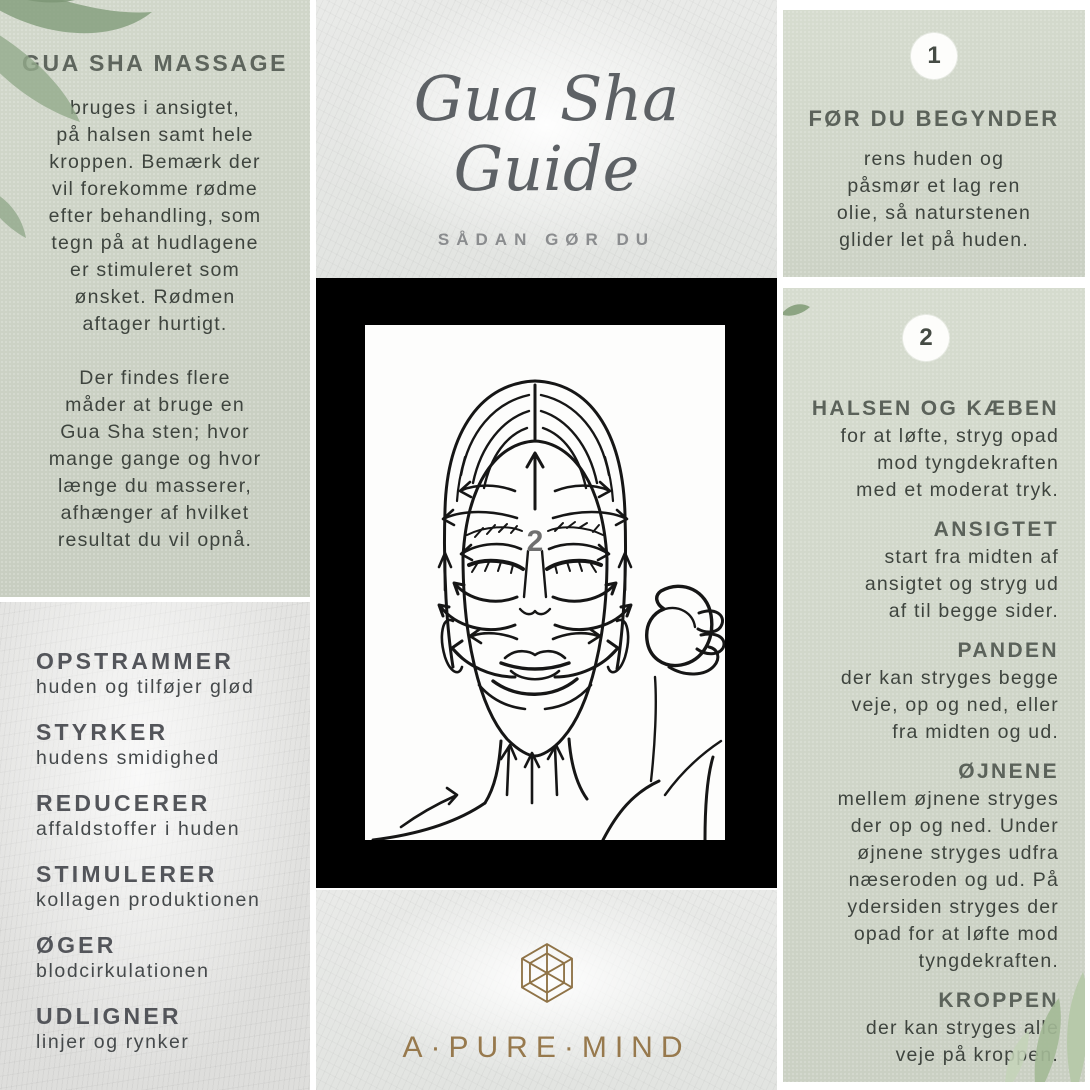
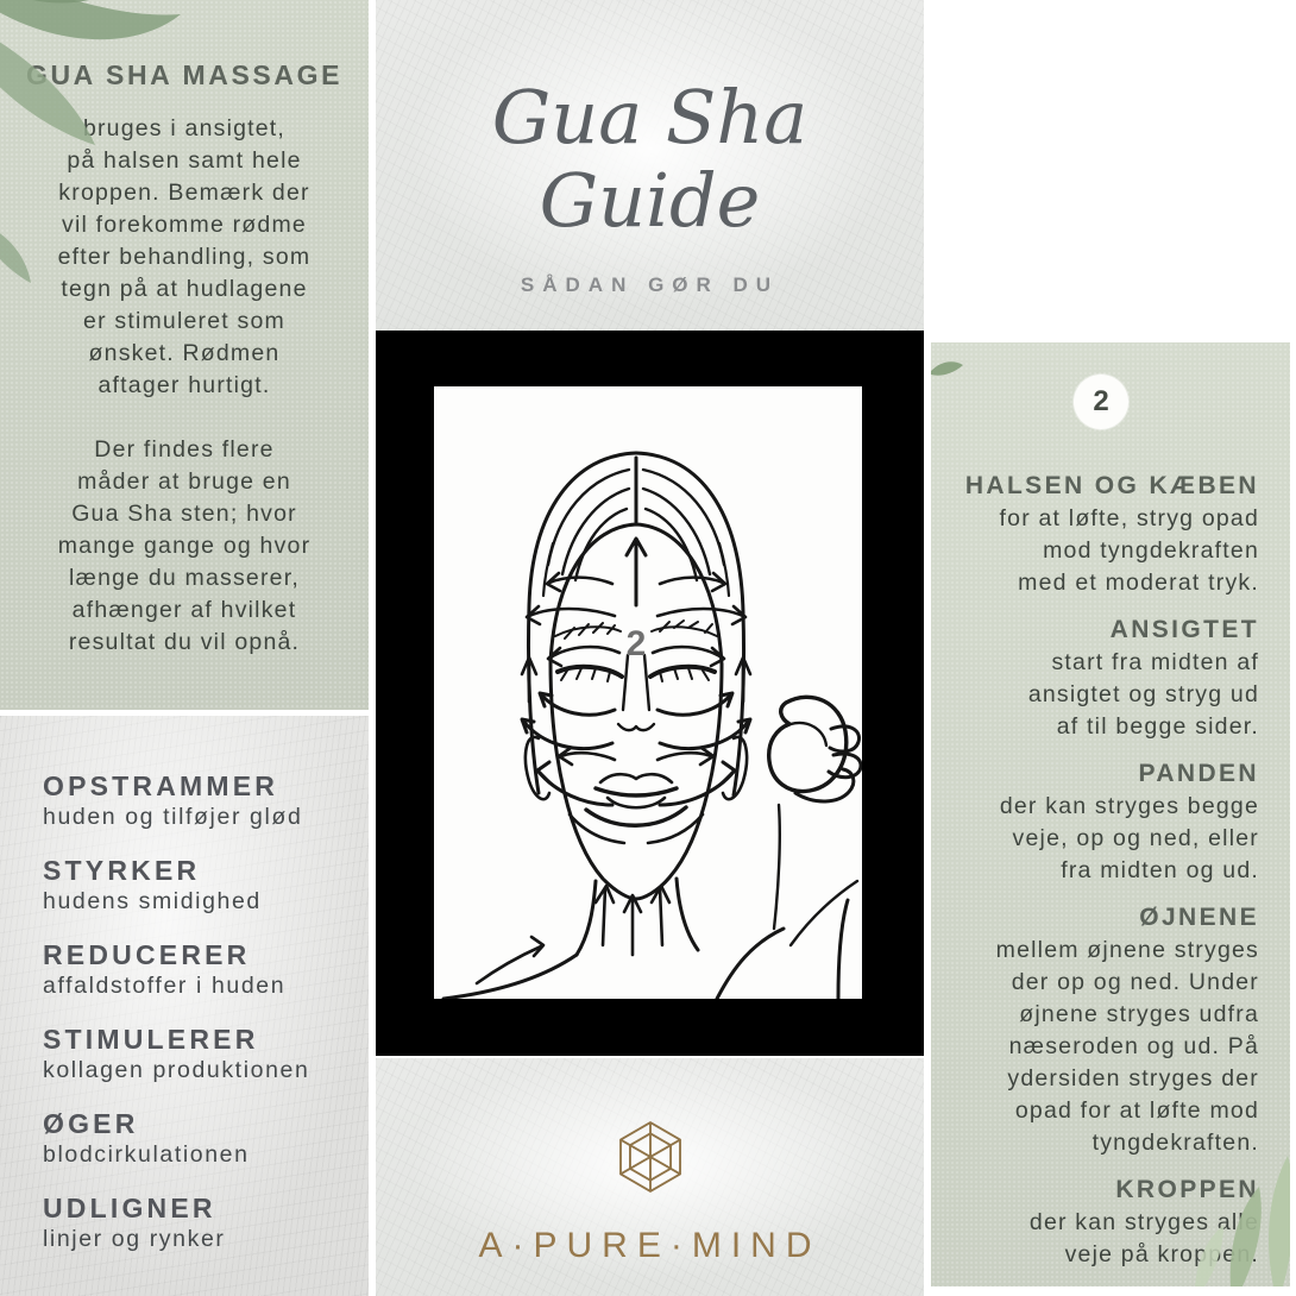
  GUA SHA MASSAGE
  bruges i ansigtet,
  på halsen samt hele
  kroppen. Bemærk der
  vil forekomme rødme
  efter behandling, som
  tegn på at hudlagene
  er stimuleret som
  ønsket. Rødmen
  aftager hurtigt.
  Der findes flere
  måder at bruge en
  Gua Sha sten; hvor
  mange gange og hvor
  længe du masserer,
  afhænger af hvilket
  resultat du vil opnå.
  OPSTRAMMER
  huden og tilføjer glød
  STYRKER
  hudens smidighed
  REDUCERER
  affaldstoffer i huden
  STIMULERER
  kollagen produktionen
  ØGER
  blodcirkulationen
  UDLIGNER
  linjer og rynker
  Gua Sha Guide
  SÅDAN GØR DU
  2
  A·PURE·MIND
- 1
- FØR DU BEGYNDER
- rens huden og
- påsmør et lag ren
- olie, så naturstenen
- glider let på huden.
  2
  HALSEN OG KÆBEN
  for at løfte, stryg opad
  mod tyngdekraften
  med et moderat tryk.
  ANSIGTET
  start fra midten af
  ansigtet og stryg ud
  af til begge sider.
  PANDEN
  der kan stryges begge
  veje, op og ned, eller
  fra midten og ud.
  ØJNENE
  mellem øjnene stryges
  der op og ned. Under
  øjnene stryges udfra
  næseroden og ud. På
  ydersiden stryges der
  opad for at løfte mod
  tyngdekraften.
  KROPPEN
  der kan stryges al
  veje på kroppe.
